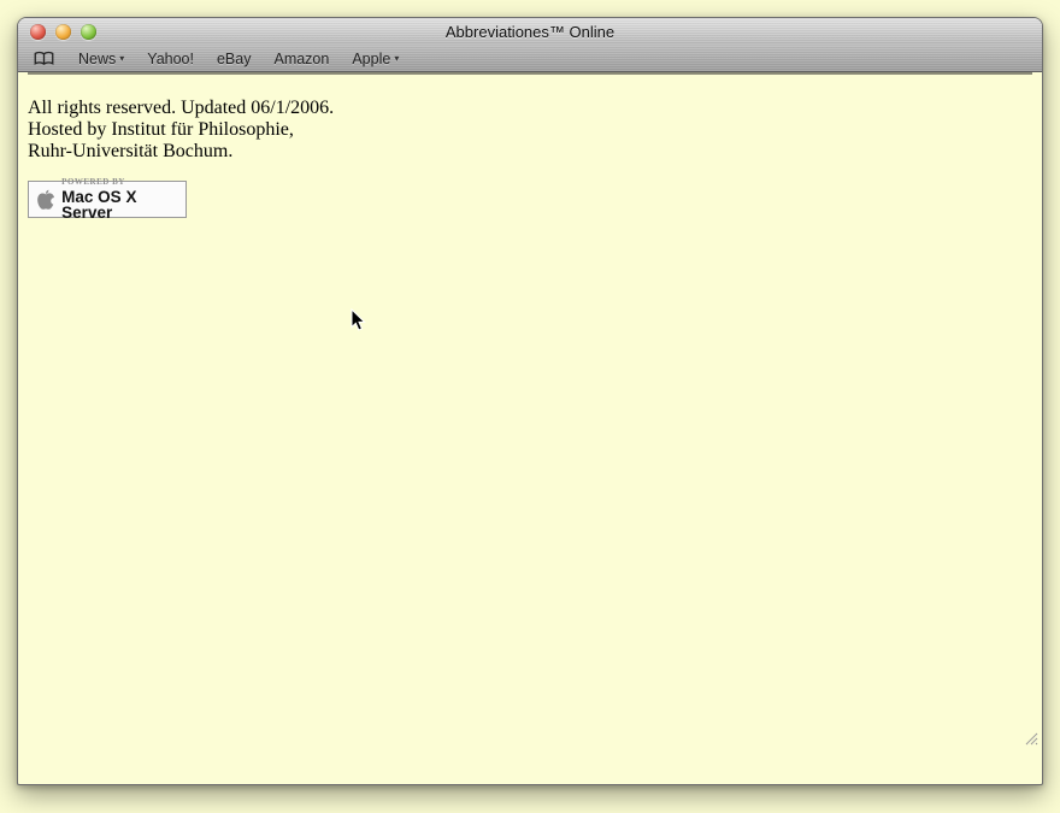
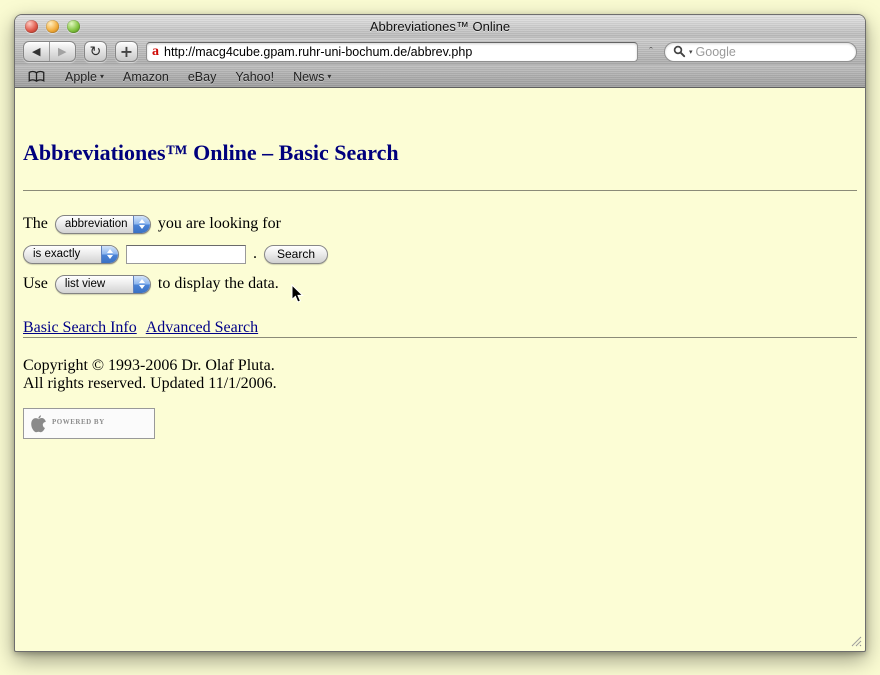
  Abbreviationes™ Online
+ ◀
+ ▶
+ ↻
+ +
+ a
+ http://macg4cube.gpam.ruhr-uni-bochum.de/abbrev.php
+ ˆ
+ Google
- News
+ Apple
  ▾
- Yahoo!
+ Amazon
  eBay
- Amazon
+ Yahoo!
- Apple
+ News
  ▾
+ Abbreviationes™ Online – Basic Search
+ The
+ abbreviation
+ you are looking for
+ is exactly
+ .
+ Search
+ Use
+ list view
+ to display the data.
+ Basic Search Info
+ Advanced Search
+ Copyright © 1993-2006 Dr. Olaf Pluta.
- All rights reserved. Updated 06/1/2006.
+ All rights reserved. Updated 11/1/2006.
- Hosted by Institut für Philosophie,
- Ruhr-Universität Bochum.
  POWERED BY
- Mac OS X Server
